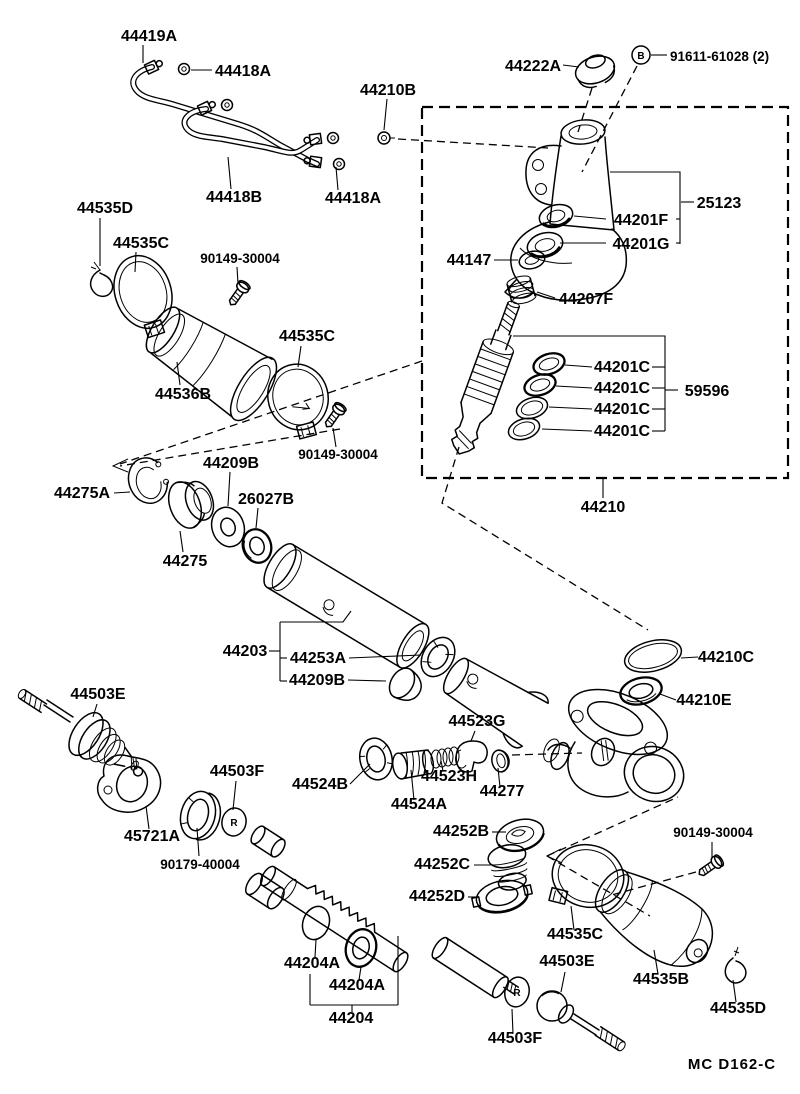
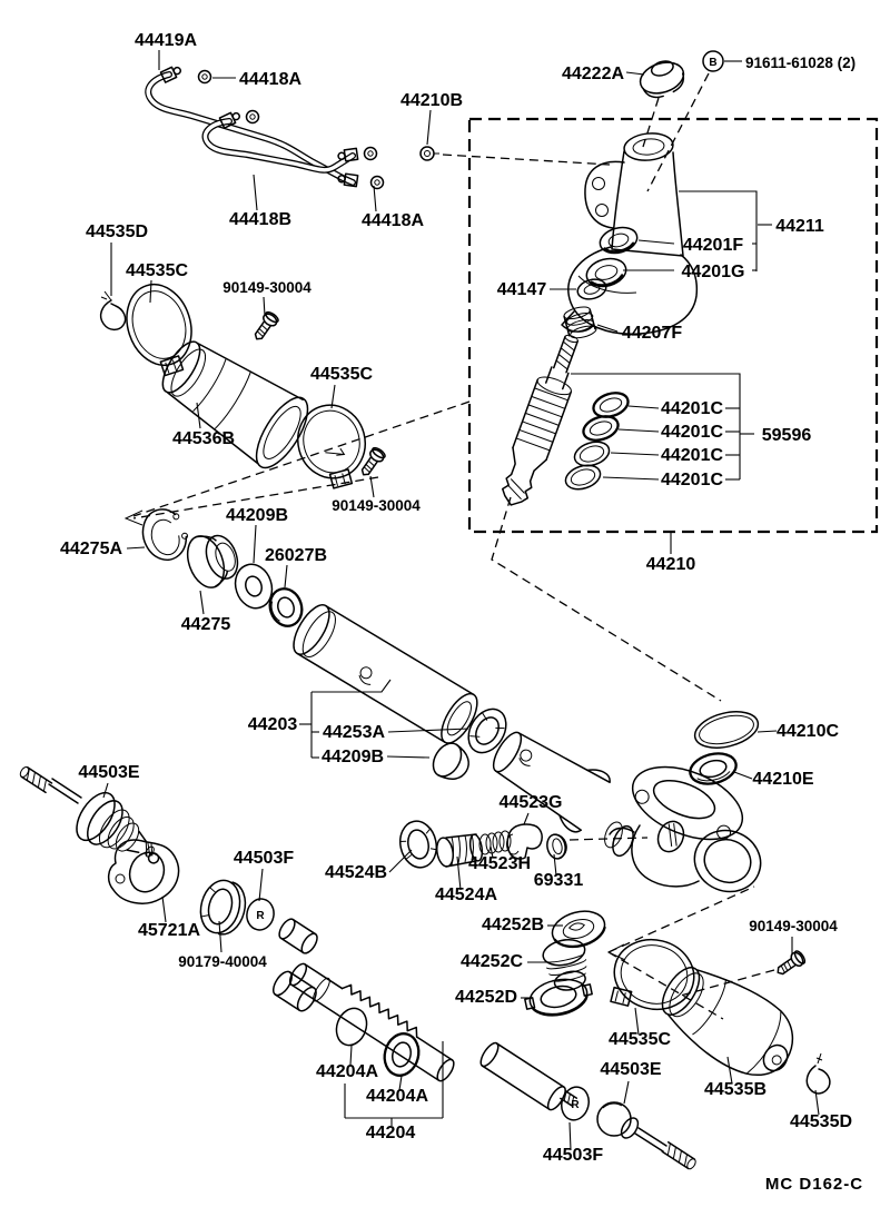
  B
  R
  R
  44419A
  44418A
  44210B
  44222A
  91611-61028 (2)
- 25123
+ 44211
  44201F
  44201G
  44147
  44207F
  44201C
  44201C
  44201C
  44201C
  59596
  44210
  44418B
  44418A
  44535D
  44535C
  90149-30004
  44535C
  44536B
  90149-30004
  44209B
  44275A
  26027B
  44275
  44203
  44253A
  44209B
  44210C
  44210E
  44503E
  44503F
  45721A
  90179-40004
  44523G
  44523H
  44524B
  44524A
- 44277
+ 69331
  44252B
  44252C
  44252D
  90149-30004
  44535C
  44535B
  44535D
  44204A
  44204A
  44204
  44503E
  44503F
  MC D162-C
